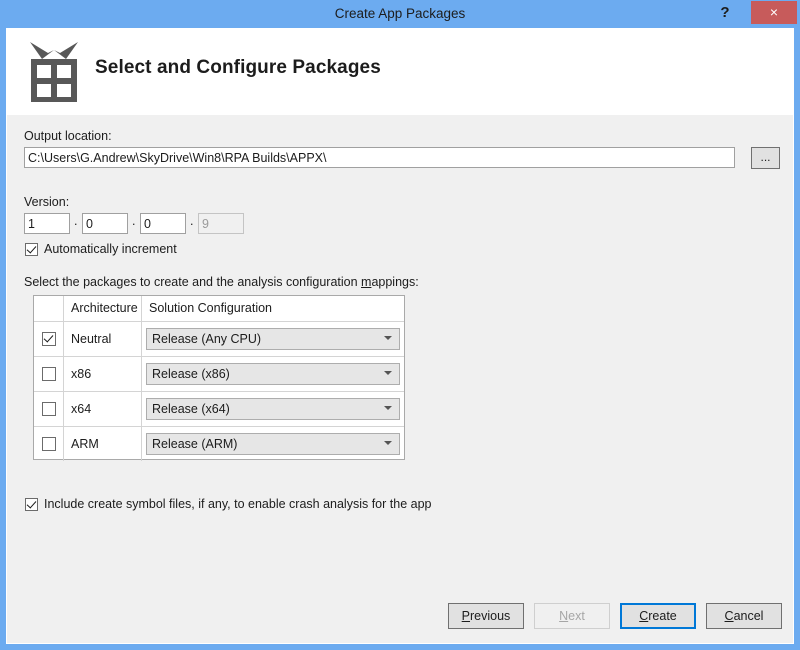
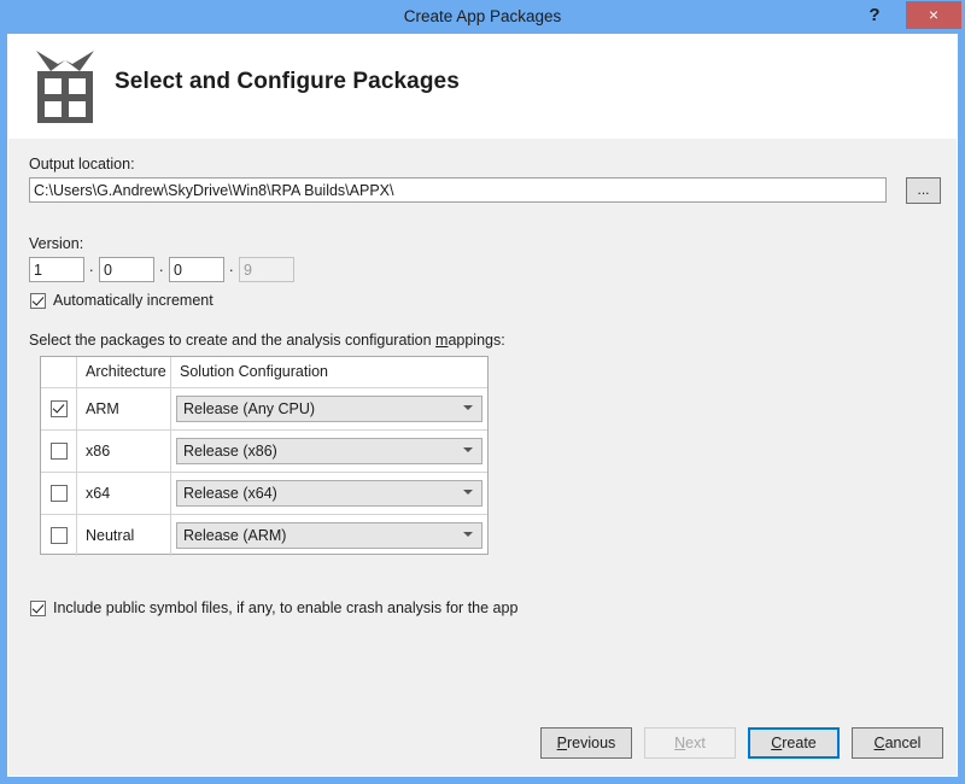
  Create App Packages
  ?
  ×
  Select and Configure Packages
  Output location:
  C:\Users\G.Andrew\SkyDrive\Win8\RPA Builds\APPX\
  ...
  Version:
  1
  .
  0
  .
  0
  .
  9
  Automatically increment
  Select the packages to create and the analysis configuration mappings:
  Architecture
  Solution Configuration
- Neutral
+ ARM
  Release (Any CPU)
  x86
  Release (x86)
  x64
  Release (x64)
- ARM
+ Neutral
  Release (ARM)
- Include create symbol files, if any, to enable crash analysis for the app
+ Include public symbol files, if any, to enable crash analysis for the app
  Previous
  Next
  Create
  Cancel
